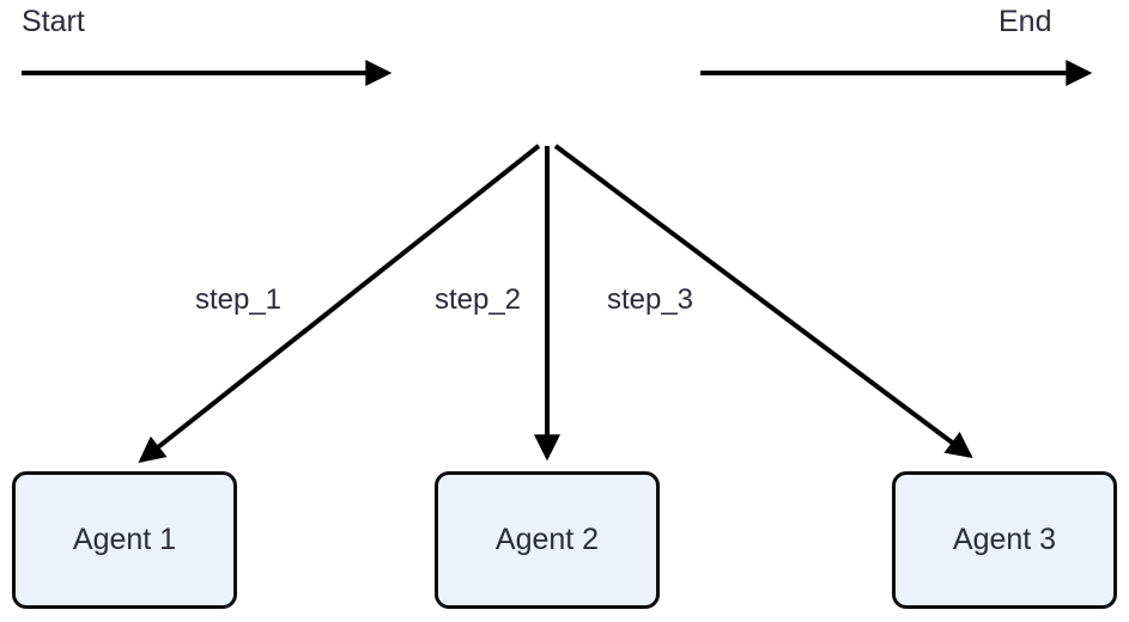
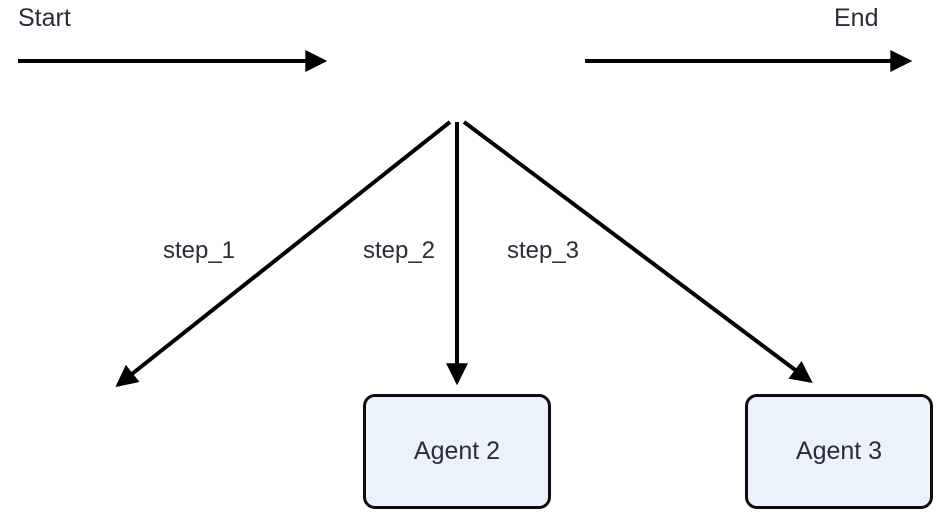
  Start
  End
  step_1
  step_2
  step_3
- Agent 1
  Agent 2
  Agent 3
